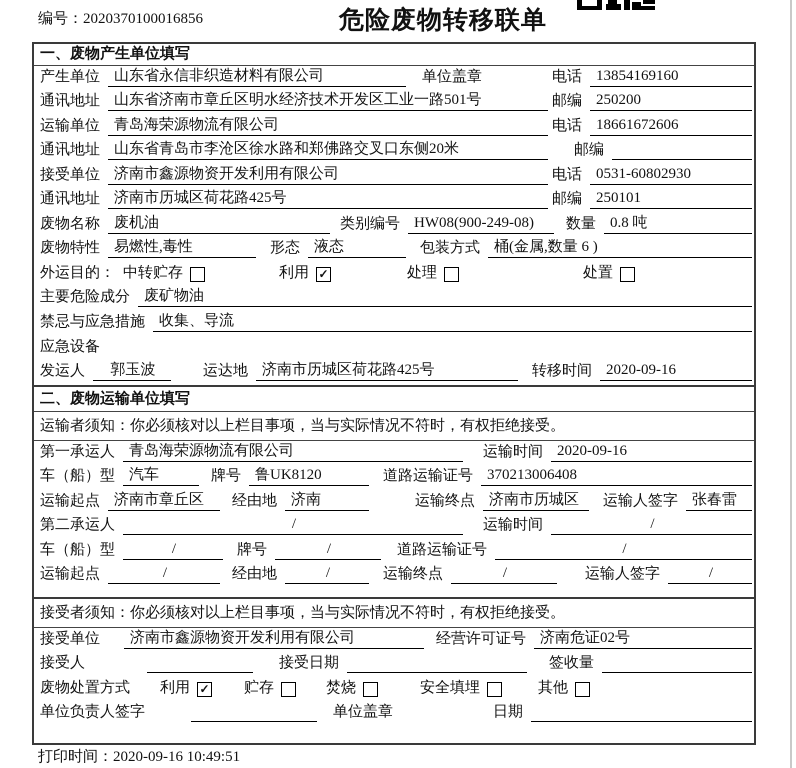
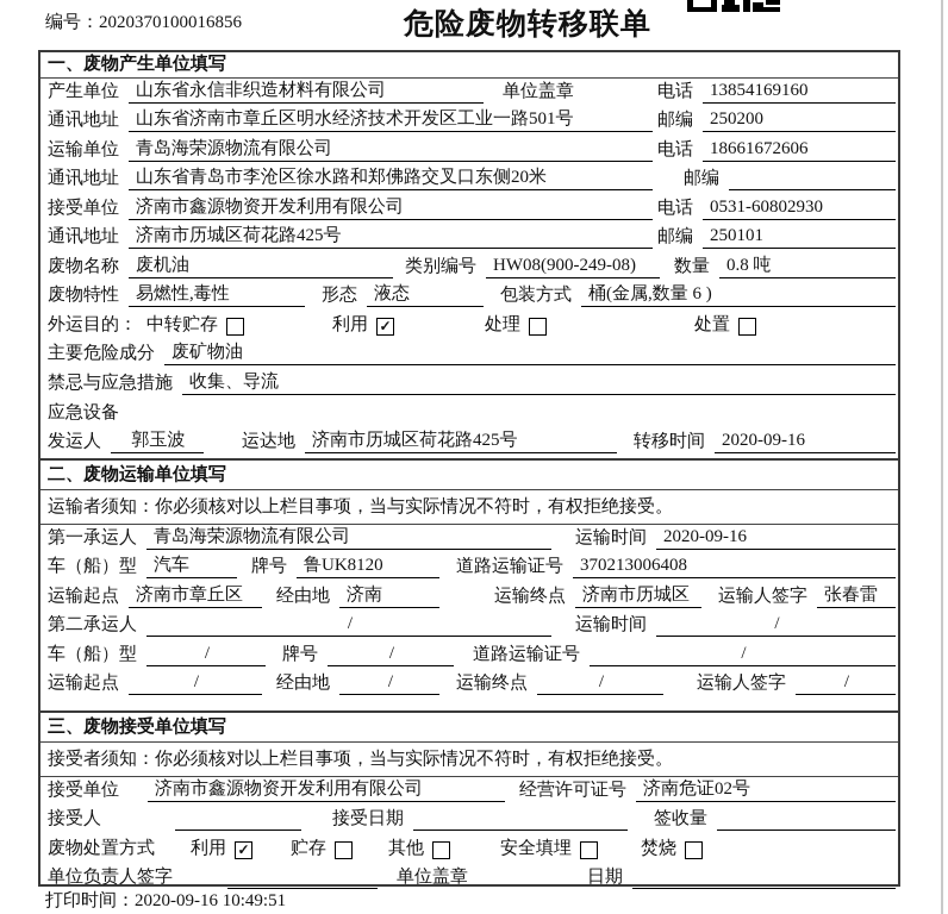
  编号：2020370100016856
  危险废物转移联单
  一、废物产生单位填写
  产生单位
  山东省永信非织造材料有限公司
  单位盖章
  电话
  13854169160
  通讯地址
  山东省济南市章丘区明水经济技术开发区工业一路501号
  邮编
  250200
  运输单位
  青岛海荣源物流有限公司
  电话
  18661672606
  通讯地址
  山东省青岛市李沧区徐水路和郑佛路交叉口东侧20米
  邮编
  接受单位
  济南市鑫源物资开发利用有限公司
  电话
  0531-60802930
  通讯地址
  济南市历城区荷花路425号
  邮编
  250101
  废物名称
  废机油
  类别编号
  HW08(900-249-08)
  数量
  0.8 吨
  废物特性
  易燃性,毒性
  形态
  液态
  包装方式
  桶(金属,数量 6 )
  外运目的：
  中转贮存
  利用
  ✓
  处理
  处置
  主要危险成分
  废矿物油
  禁忌与应急措施
  收集、导流
  应急设备
  发运人
  郭玉波
  运达地
  济南市历城区荷花路425号
  转移时间
  2020-09-16
  二、废物运输单位填写
  运输者须知：你必须核对以上栏目事项，当与实际情况不符时，有权拒绝接受。
  第一承运人
  青岛海荣源物流有限公司
  运输时间
  2020-09-16
  车（船）型
  汽车
  牌号
  鲁UK8120
  道路运输证号
  370213006408
  运输起点
  济南市章丘区
  经由地
  济南
  运输终点
  济南市历城区
  运输人签字
  张春雷
  第二承运人
  /
  运输时间
  /
  车（船）型
  /
  牌号
  /
  道路运输证号
  /
  运输起点
  /
  经由地
  /
  运输终点
  /
  运输人签字
  /
+ 三、废物接受单位填写
  接受者须知：你必须核对以上栏目事项，当与实际情况不符时，有权拒绝接受。
  接受单位
  济南市鑫源物资开发利用有限公司
  经营许可证号
  济南危证02号
  接受人
  接受日期
  签收量
  废物处置方式
  利用
  ✓
  贮存
- 焚烧
+ 其他
  安全填埋
- 其他
+ 焚烧
  单位负责人签字
  单位盖章
  日期
  打印时间：2020-09-16 10:49:51
